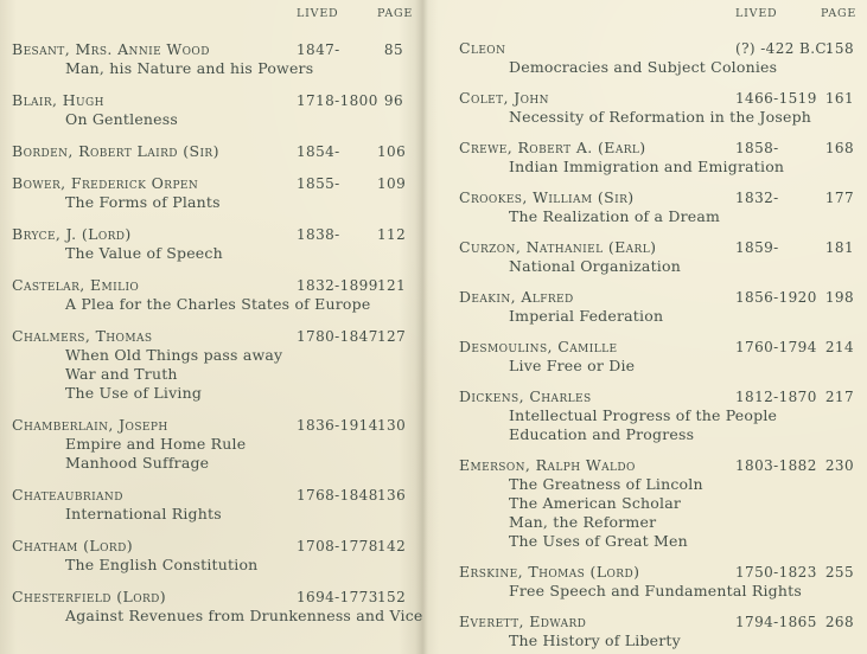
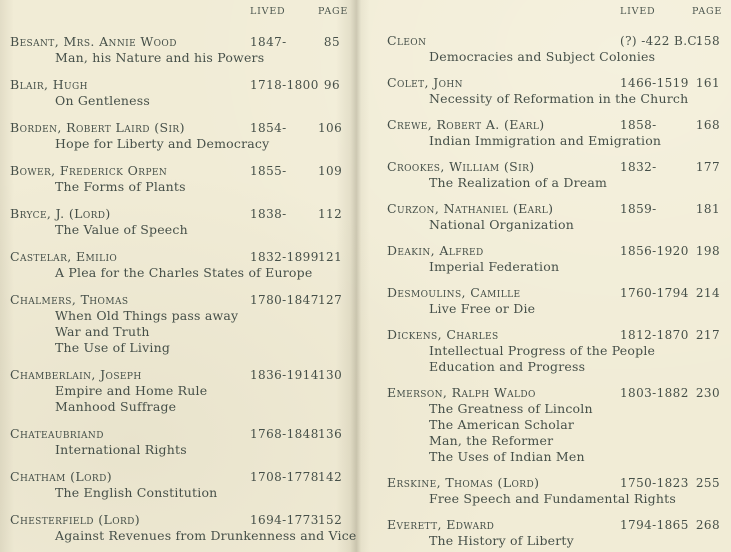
  LIVED
  PAGE
  Besant, Mrs. Annie Wood
  1847-
  85
  Man, his Nature and his Powers
  Blair, Hugh
  1718-1800
  96
  On Gentleness
  Borden, Robert Laird (Sir)
  1854-
  106
+ Hope for Liberty and Democracy
  Bower, Frederick Orpen
  1855-
  109
  The Forms of Plants
  Bryce, J. (Lord)
  1838-
  112
  The Value of Speech
  Castelar, Emilio
  1832-1899
  121
  A Plea for the Charles States of Europe
  Chalmers, Thomas
  1780-1847
  127
  When Old Things pass away
  War and Truth
  The Use of Living
  Chamberlain, Joseph
  1836-1914
  130
  Empire and Home Rule
  Manhood Suffrage
  Chateaubriand
  1768-1848
  136
  International Rights
  Chatham (Lord)
  1708-1778
  142
  The English Constitution
  Chesterfield (Lord)
  1694-1773
  152
  Against Revenues from Drunkenness and Vice
  LIVED
  PAGE
  Cleon
  (?) -422 B.C
  158
  Democracies and Subject Colonies
  Colet, John
  1466-1519
  161
- Necessity of Reformation in the Joseph
+ Necessity of Reformation in the Church
  Crewe, Robert A. (Earl)
  1858-
  168
  Indian Immigration and Emigration
  Crookes, William (Sir)
  1832-
  177
  The Realization of a Dream
  Curzon, Nathaniel (Earl)
  1859-
  181
  National Organization
  Deakin, Alfred
  1856-1920
  198
  Imperial Federation
  Desmoulins, Camille
  1760-1794
  214
  Live Free or Die
  Dickens, Charles
  1812-1870
  217
  Intellectual Progress of the People
  Education and Progress
  Emerson, Ralph Waldo
  1803-1882
  230
  The Greatness of Lincoln
  The American Scholar
  Man, the Reformer
- The Uses of Great Men
+ The Uses of Indian Men
  Erskine, Thomas (Lord)
  1750-1823
  255
  Free Speech and Fundamental Rights
  Everett, Edward
  1794-1865
  268
  The History of Liberty
